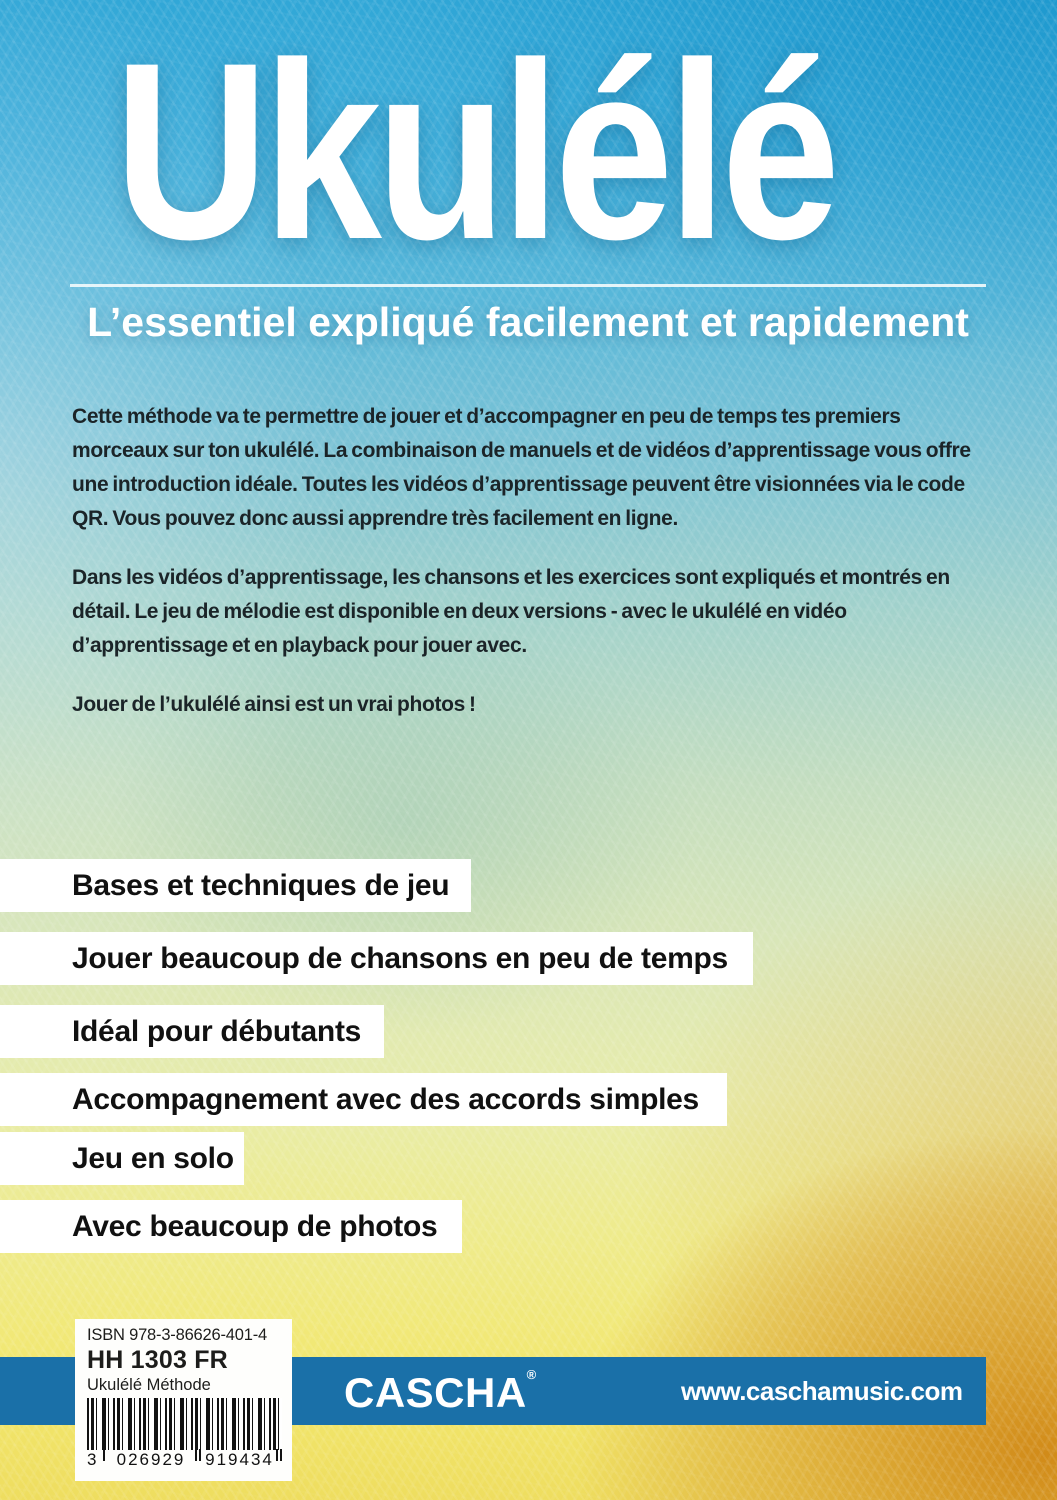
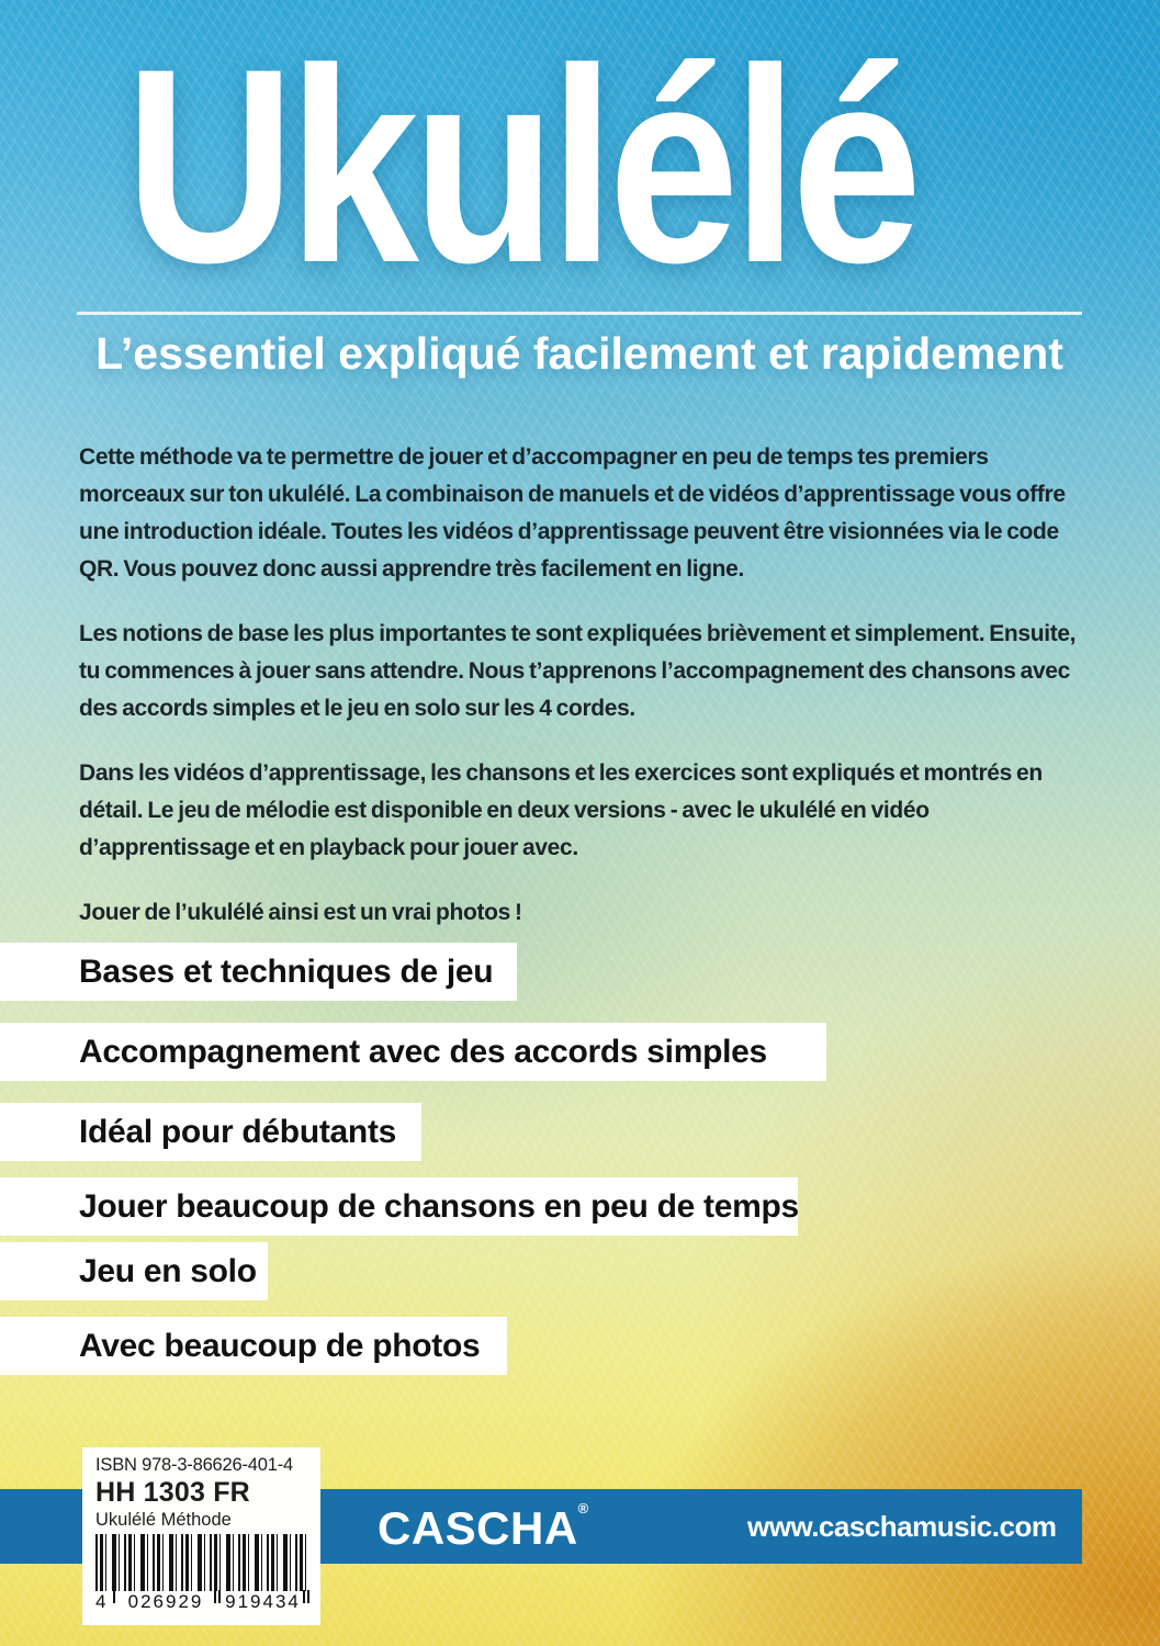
  Ukulélé
  L’essentiel expliqué facilement et rapidement
  Cette méthode va te permettre de jouer et d’accompagner en peu de temps tes premiers morceaux sur ton ukulélé. La combinaison de manuels et de vidéos d’apprentissage vous offre une introduction idéale. Toutes les vidéos d’apprentissage peuvent être visionnées via le code QR. Vous pouvez donc aussi apprendre très facilement en ligne.
+ Les notions de base les plus importantes te sont expliquées brièvement et simplement. Ensuite, tu commences à jouer sans attendre. Nous t’apprenons l’accompagnement des chansons avec des accords simples et le jeu en solo sur les 4 cordes.
  Dans les vidéos d’apprentissage, les chansons et les exercices sont expliqués et montrés en détail. Le jeu de mélodie est disponible en deux versions - avec le ukulélé en vidéo d’apprentissage et en playback pour jouer avec.
  Jouer de l’ukulélé ainsi est un vrai photos !
  Bases et techniques de jeu
- Jouer beaucoup de chansons en peu de temps
+ Accompagnement avec des accords simples
  Idéal pour débutants
- Accompagnement avec des accords simples
+ Jouer beaucoup de chansons en peu de temps
  Jeu en solo
  Avec beaucoup de photos
  CASCHA®
  www.caschamusic.com
  ISBN 978-3-86626-401-4
  HH 1303 FR
  Ukulélé Méthode
- 3
+ 4
  026929
  919434
